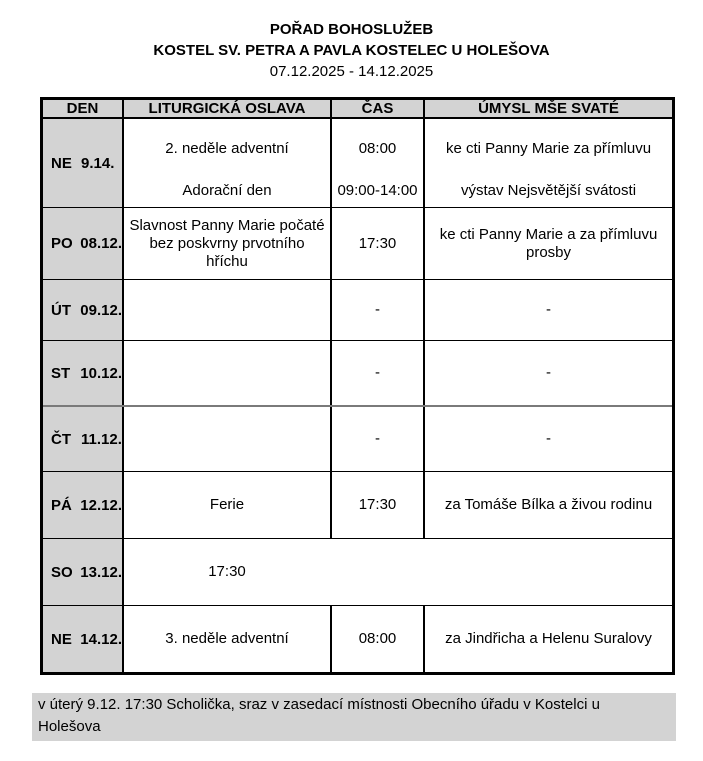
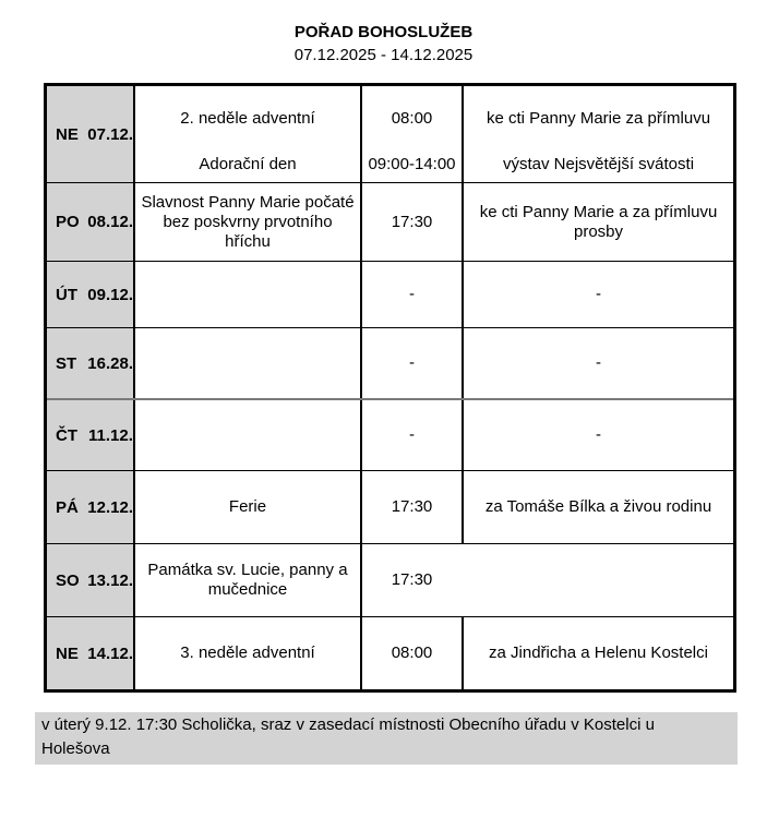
  POŘAD BOHOSLUŽEB
- KOSTEL SV. PETRA A PAVLA KOSTELEC U HOLEŠOVA
  07.12.2025 - 14.12.2025
- DEN
- LITURGICKÁ OSLAVA
- ČAS
- ÚMYSL MŠE SVATÉ
  NE
- 9.14.
+ 07.12.
  2. neděle adventní
  Adorační den
  08:00
  09:00-14:00
  ke cti Panny Marie za přímluvu
  výstav Nejsvětější svátosti
  PO
  08.12.
  Slavnost Panny Marie počaté bez poskvrny prvotního hříchu
  17:30
  ke cti Panny Marie a za přímluvu prosby
  ÚT
  09.12.
  -
  -
  ST
- 10.12.
+ 16.28.
  -
  -
  ČT
  11.12.
  -
  -
  PÁ
  12.12.
  Ferie
  17:30
  za Tomáše Bílka a živou rodinu
  SO
  13.12.
+ Památka sv. Lucie, panny a mučednice
  17:30
  NE
  14.12.
  3. neděle adventní
  08:00
- za Jindřicha a Helenu Suralovy
+ za Jindřicha a Helenu Kostelci
  v úterý 9.12. 17:30 Scholička, sraz v zasedací místnosti Obecního úřadu v Kostelci u Holešova
